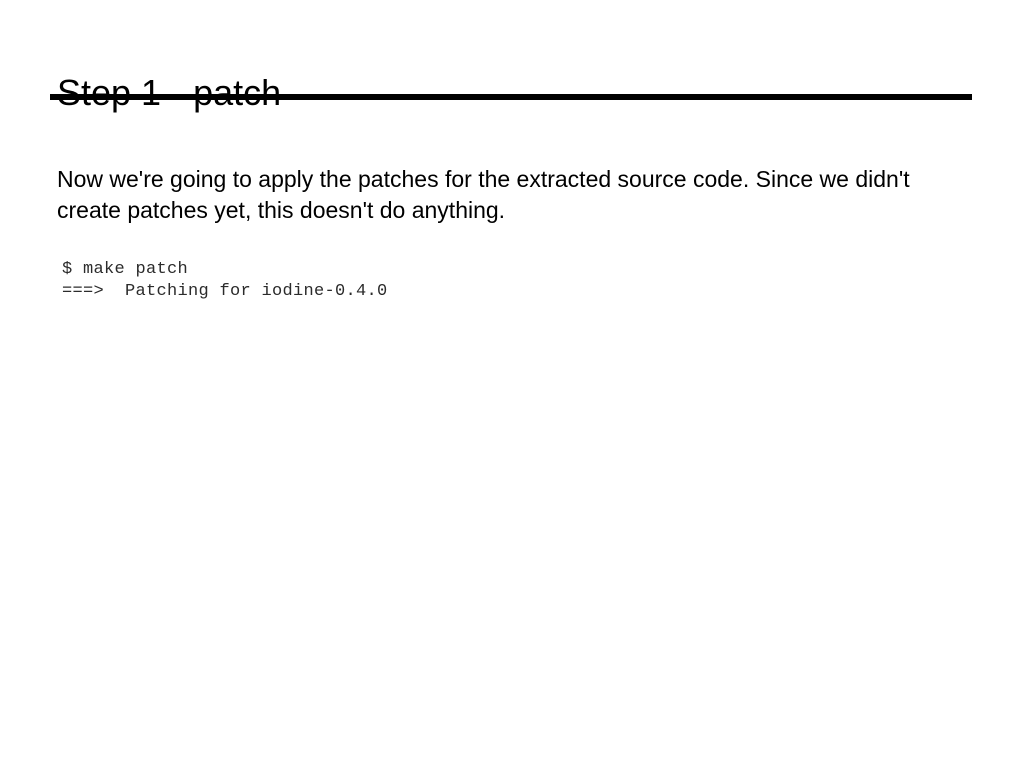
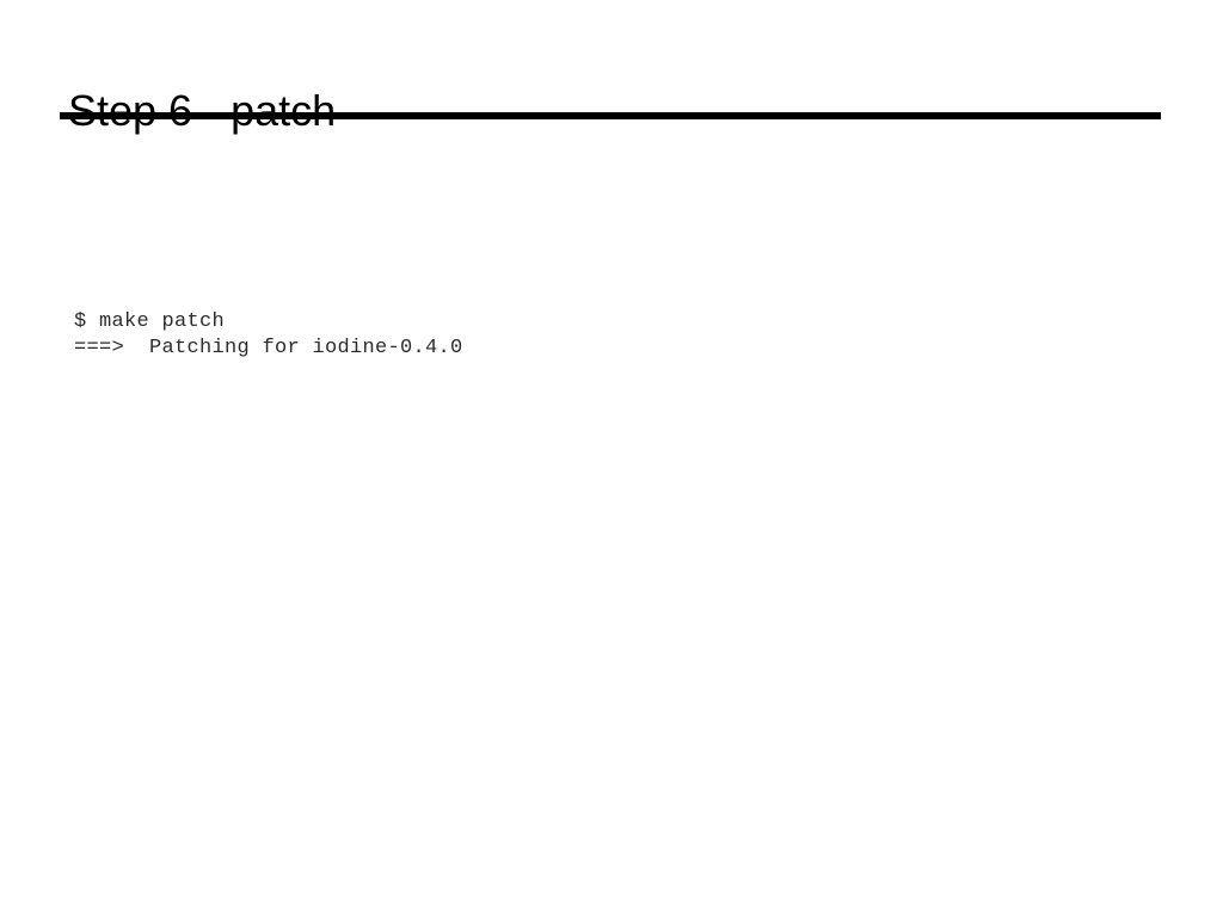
- Step 1 - patch
+ Step 6 - patch
- Now we're going to apply the patches for the extracted source code. Since we didn't create patches yet, this doesn't do anything.
  $ make patch
  ===> Patching for iodine-0.4.0
